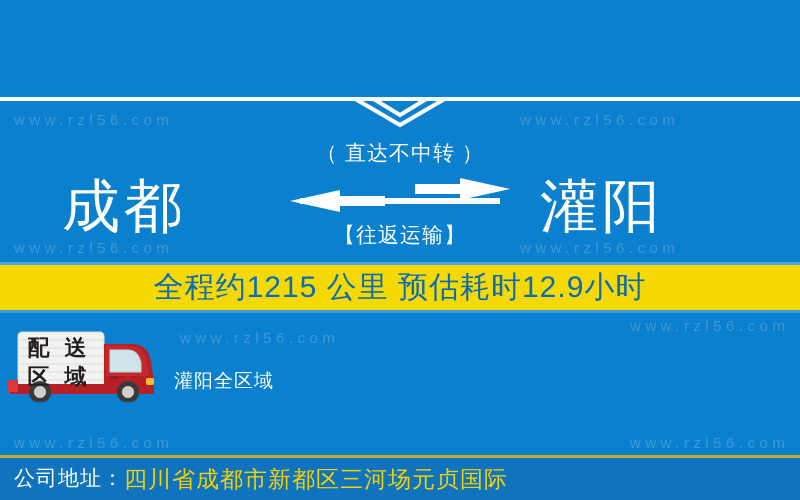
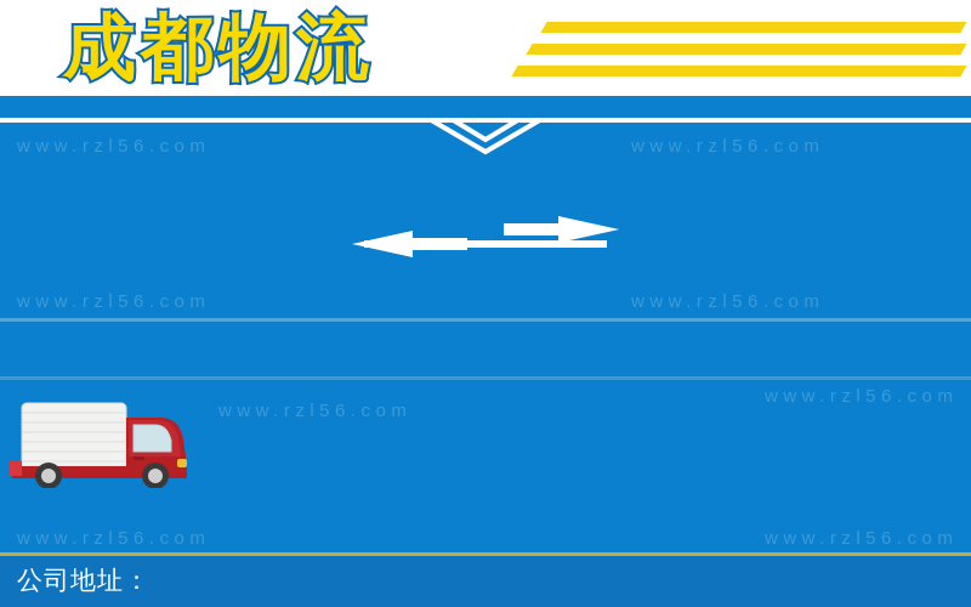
+ 成都物流
  www.rzl56.com
  www.rzl56.com
  www.rzl56.com
  www.rzl56.com
  www.rzl56.com
  www.rzl56.com
  www.rzl56.com
  www.rzl56.com
- 成都
- 灌阳
- （ 直达不中转 ）
- 【往返运输】
- 全程约1215 公里 预估耗时12.9小时
- 配
- 送
- 区
- 域
- 灌阳全区域
  公司地址：
- 四川省成都市新都区三河场元贞国际
